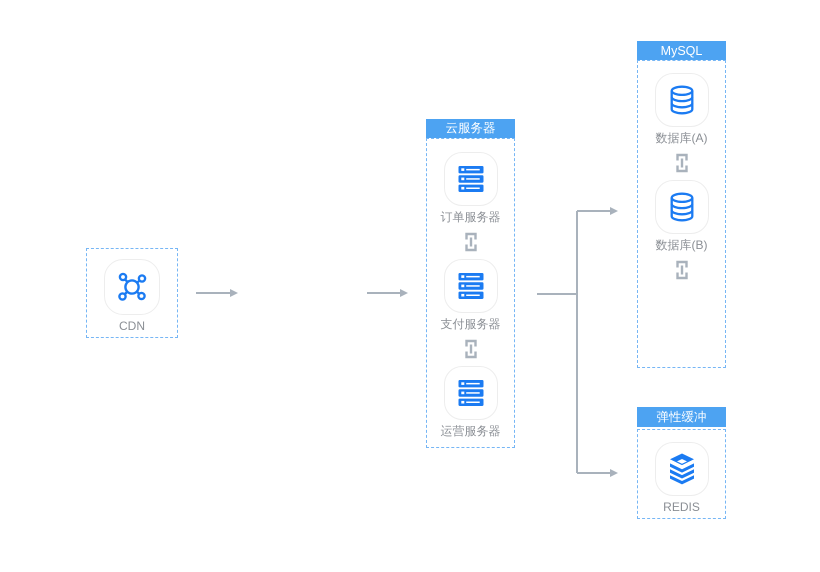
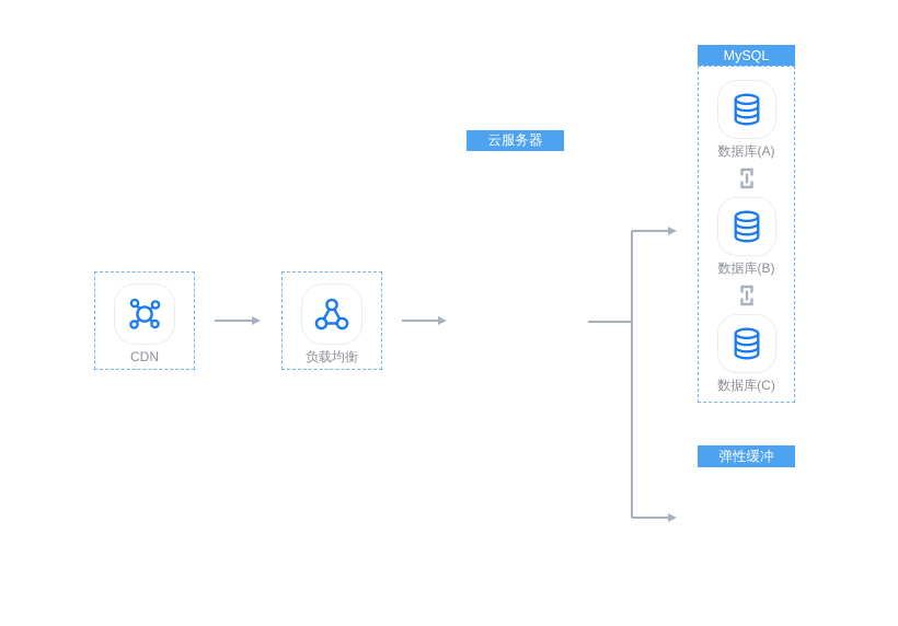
  CDN
+ 负载均衡
  云服务器
- 订单服务器
- 支付服务器
- 运营服务器
  MySQL
  数据库(A)
  数据库(B)
+ 数据库(C)
  弹性缓冲
- REDIS
